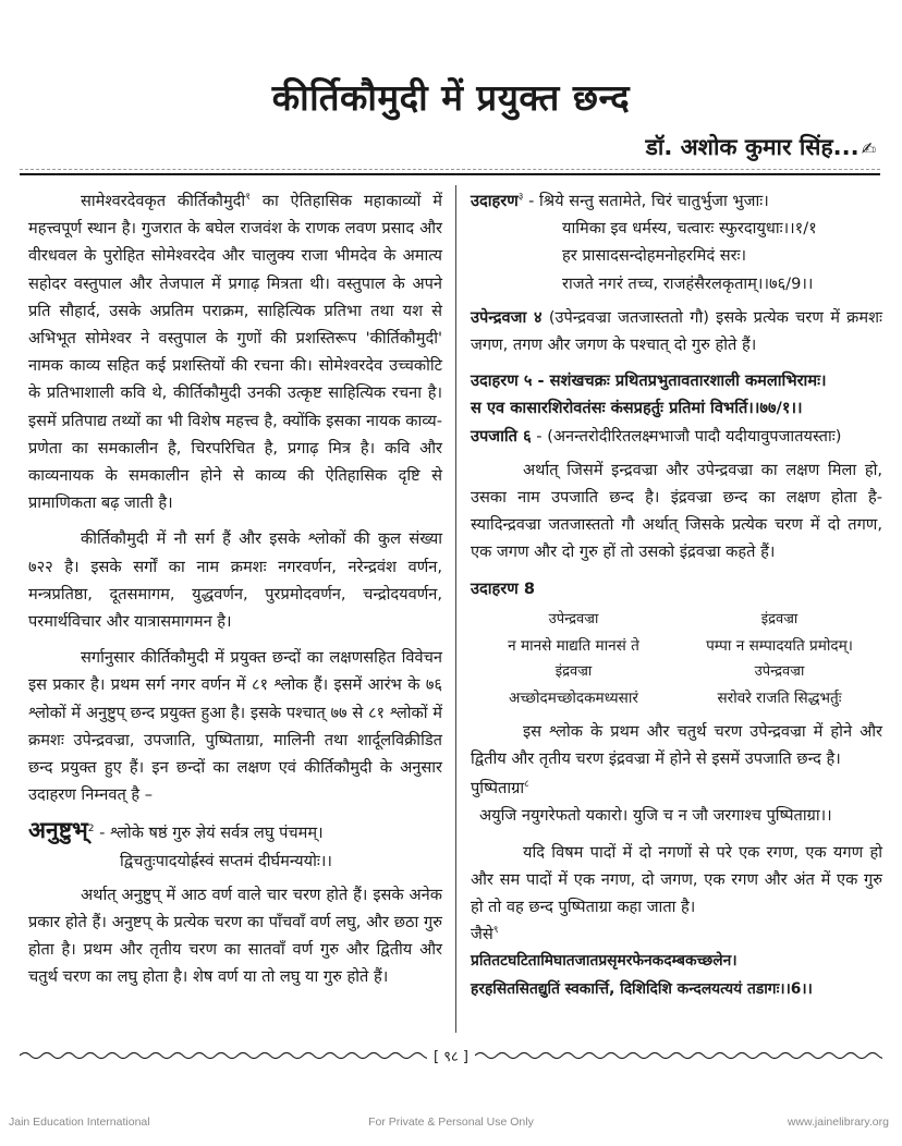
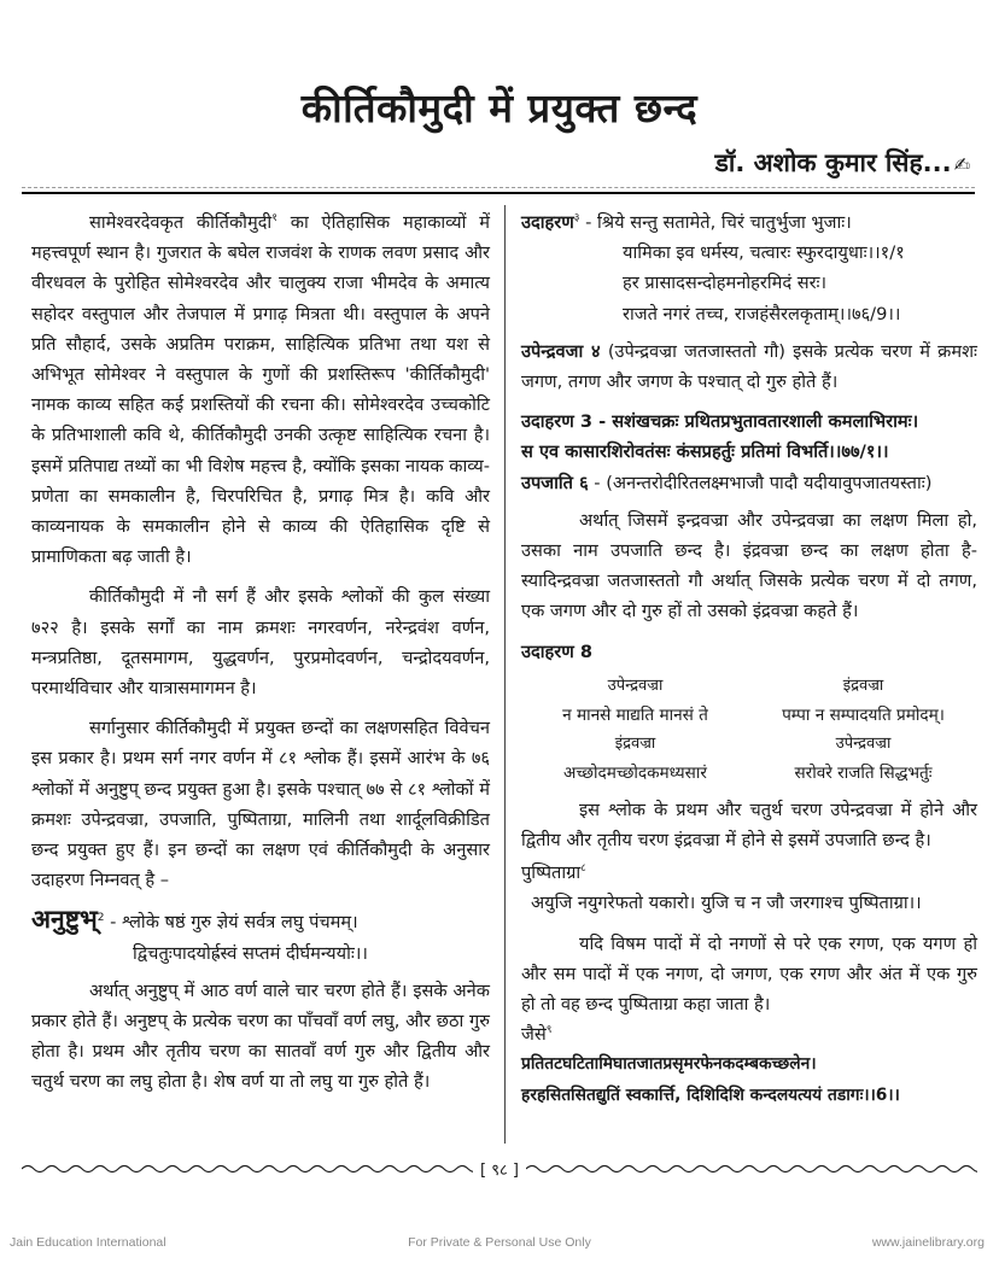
  कीर्तिकौमुदी में प्रयुक्त छन्द
  डॉ. अशोक कुमार सिंह...✍
  सामेश्वरदेवकृत कीर्तिकौमुदी१ का ऐतिहासिक महाकाव्यों में महत्त्वपूर्ण स्थान है। गुजरात के बघेल राजवंश के राणक लवण प्रसाद और वीरधवल के पुरोहित सोमेश्वरदेव और चालुक्य राजा भीमदेव के अमात्य सहोदर वस्तुपाल और तेजपाल में प्रगाढ़ मित्रता थी। वस्तुपाल के अपने प्रति सौहार्द, उसके अप्रतिम पराक्रम, साहित्यिक प्रतिभा तथा यश से अभिभूत सोमेश्वर ने वस्तुपाल के गुणों की प्रशस्तिरूप 'कीर्तिकौमुदी' नामक काव्य सहित कई प्रशस्तियों की रचना की। सोमेश्वरदेव उच्चकोटि के प्रतिभाशाली कवि थे, कीर्तिकौमुदी उनकी उत्कृष्ट साहित्यिक रचना है। इसमें प्रतिपाद्य तथ्यों का भी विशेष महत्त्व है, क्योंकि इसका नायक काव्य-प्रणेता का समकालीन है, चिरपरिचित है, प्रगाढ़ मित्र है। कवि और काव्यनायक के समकालीन होने से काव्य की ऐतिहासिक दृष्टि से प्रामाणिकता बढ़ जाती है।
  कीर्तिकौमुदी में नौ सर्ग हैं और इसके श्लोकों की कुल संख्या ७२२ है। इसके सर्गों का नाम क्रमशः नगरवर्णन, नरेन्द्रवंश वर्णन, मन्त्रप्रतिष्ठा, दूतसमागम, युद्धवर्णन, पुरप्रमोदवर्णन, चन्द्रोदयवर्णन, परमार्थविचार और यात्रासमागमन है।
  सर्गानुसार कीर्तिकौमुदी में प्रयुक्त छन्दों का लक्षणसहित विवेचन इस प्रकार है। प्रथम सर्ग नगर वर्णन में ८१ श्लोक हैं। इसमें आरंभ के ७६ श्लोकों में अनुष्टुप् छन्द प्रयुक्त हुआ है। इसके पश्चात् ७७ से ८१ श्लोकों में क्रमशः उपेन्द्रवज्रा, उपजाति, पुष्पिताग्रा, मालिनी तथा शार्दूलविक्रीडित छन्द प्रयुक्त हुए हैं। इन छन्दों का लक्षण एवं कीर्तिकौमुदी के अनुसार उदाहरण निम्नवत् है –
  अनुष्टुभ्2 - श्लोके षष्ठं गुरु ज्ञेयं सर्वत्र लघु पंचमम्।
  द्विचतुःपादयोर्ह्रस्वं सप्तमं दीर्घमन्ययोः।।
  अर्थात् अनुष्टुप् में आठ वर्ण वाले चार चरण होते हैं। इसके अनेक प्रकार होते हैं। अनुष्टप् के प्रत्येक चरण का पाँचवाँ वर्ण लघु, और छठा गुरु होता है। प्रथम और तृतीय चरण का सातवाँ वर्ण गुरु और द्वितीय और चतुर्थ चरण का लघु होता है। शेष वर्ण या तो लघु या गुरु होते हैं।
  उदाहरण३ - श्रिये सन्तु सतामेते, चिरं चातुर्भुजा भुजाः।
  यामिका इव धर्मस्य, चत्वारः स्फुरदायुधाः।।१/१
  हर प्रासादसन्दोहमनोहरमिदं सरः।
  राजते नगरं तच्च, राजहंसैरलकृताम्।।७६/9।।
  उपेन्द्रवजा ४ (उपेन्द्रवज्रा जतजास्ततो गौ) इसके प्रत्येक चरण में क्रमशः जगण, तगण और जगण के पश्चात् दो गुरु होते हैं।
- उदाहरण ५ - सशंखचक्रः प्रथितप्रभुतावतारशाली कमलाभिरामः।
+ उदाहरण 3 - सशंखचक्रः प्रथितप्रभुतावतारशाली कमलाभिरामः।
  स एव कासारशिरोवतंसः कंसप्रहर्तुः प्रतिमां विभर्ति।।७७/१।।
  उपजाति ६ - (अनन्तरोदीरितलक्ष्मभाजौ पादौ यदीयावुपजातयस्ताः)
  अर्थात् जिसमें इन्द्रवज्रा और उपेन्द्रवज्रा का लक्षण मिला हो, उसका नाम उपजाति छन्द है। इंद्रवज्रा छन्द का लक्षण होता है-स्यादिन्द्रवज्रा जतजास्ततो गौ अर्थात् जिसके प्रत्येक चरण में दो तगण, एक जगण और दो गुरु हों तो उसको इंद्रवज्रा कहते हैं।
  उदाहरण 8
  उपेन्द्रवज्रा
  इंद्रवज्रा
  न मानसे माद्यति मानसं ते
  पम्पा न सम्पादयति प्रमोदम्।
  इंद्रवज्रा
  उपेन्द्रवज्रा
  अच्छोदमच्छोदकमध्यसारं
  सरोवरे राजति सिद्धभर्तुः
  इस श्लोक के प्रथम और चतुर्थ चरण उपेन्द्रवज्रा में होने और द्वितीय और तृतीय चरण इंद्रवज्रा में होने से इसमें उपजाति छन्द है।
  पुष्पिताग्रा८
  अयुजि नयुगरेफतो यकारो। युजि च न जौ जरगाश्च पुष्पिताग्रा।।
  यदि विषम पादों में दो नगणों से परे एक रगण, एक यगण हो और सम पादों में एक नगण, दो जगण, एक रगण और अंत में एक गुरु हो तो वह छन्द पुष्पिताग्रा कहा जाता है।
  जैसे९
  प्रतितटघटितामिघातजातप्रसृमरफेनकदम्बकच्छलेन।
  हरहसितसितद्युतिं स्वकार्त्ति, दिशिदिशि कन्दलयत्ययं तडागः।।6।।
  [ ९८ ]
  Jain Education International
  For Private & Personal Use Only
  www.jainelibrary.org
